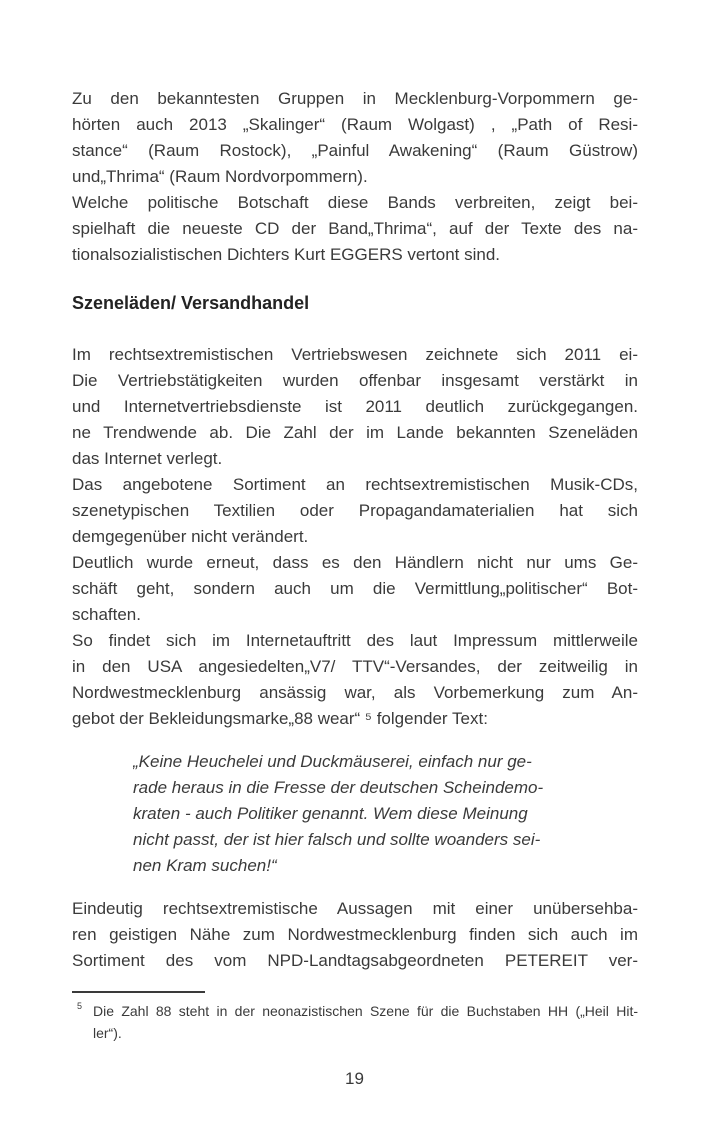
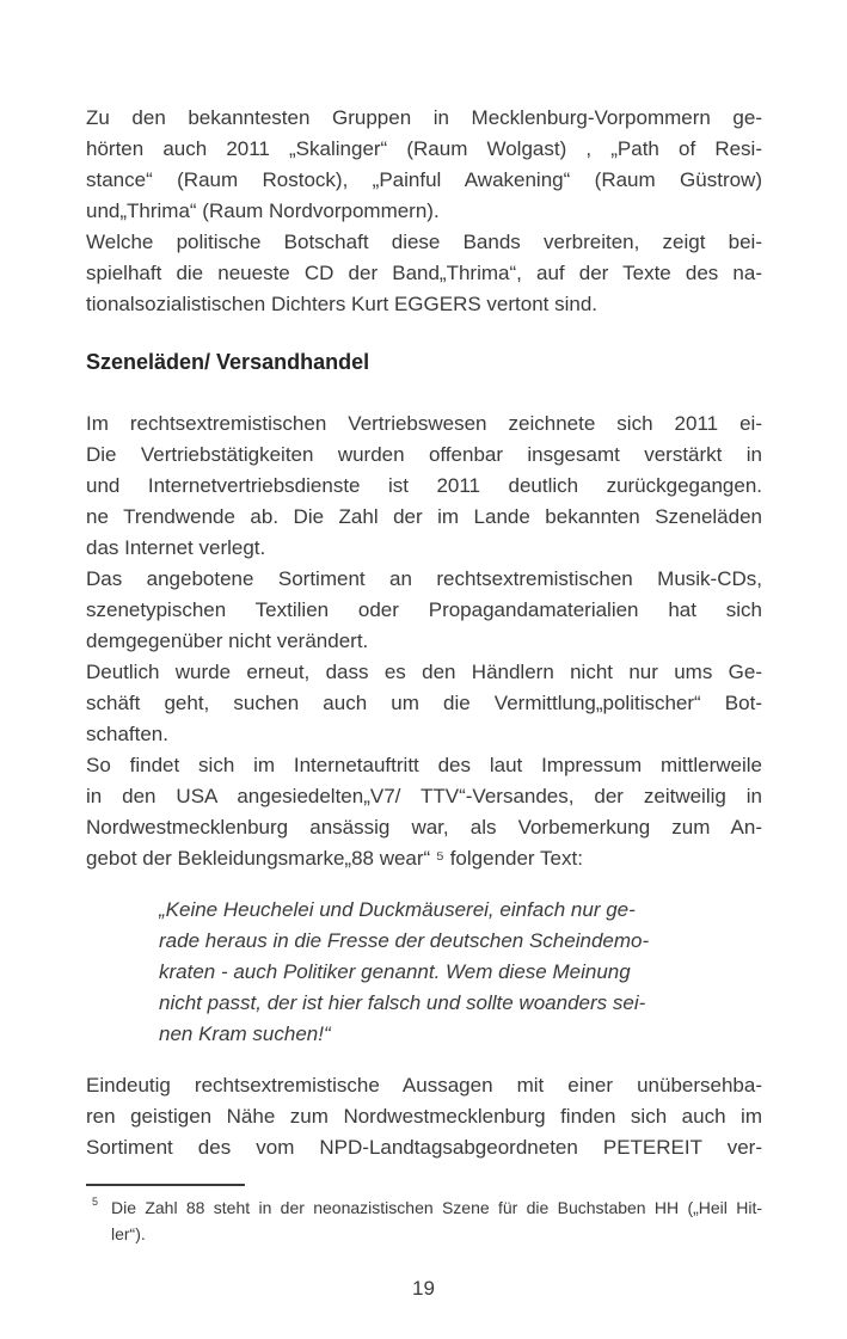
  Zu den bekanntesten Gruppen in Mecklenburg-Vorpommern ge-
- hörten auch 2013 „Skalinger“ (Raum Wolgast) , „Path of Resi-
+ hörten auch 2011 „Skalinger“ (Raum Wolgast) , „Path of Resi-
  stance“ (Raum Rostock), „Painful Awakening“ (Raum Güstrow)
  und„Thrima“ (Raum Nordvorpommern).
  Welche politische Botschaft diese Bands verbreiten, zeigt bei-
  spielhaft die neueste CD der Band„Thrima“, auf der Texte des na-
  tionalsozialistischen Dichters Kurt EGGERS vertont sind.
  Szeneläden/ Versandhandel
  Im rechtsextremistischen Vertriebswesen zeichnete sich 2011 ei-
  Die Vertriebstätigkeiten wurden offenbar insgesamt verstärkt in
  und Internetvertriebsdienste ist 2011 deutlich zurückgegangen.
  ne Trendwende ab. Die Zahl der im Lande bekannten Szeneläden
  das Internet verlegt.
  Das angebotene Sortiment an rechtsextremistischen Musik-CDs,
  szenetypischen Textilien oder Propagandamaterialien hat sich
  demgegenüber nicht verändert.
  Deutlich wurde erneut, dass es den Händlern nicht nur ums Ge-
- schäft geht, sondern auch um die Vermittlung„politischer“ Bot-
+ schäft geht, suchen auch um die Vermittlung„politischer“ Bot-
  schaften.
  So findet sich im Internetauftritt des laut Impressum mittlerweile
  in den USA angesiedelten„V7/ TTV“-Versandes, der zeitweilig in
  Nordwestmecklenburg ansässig war, als Vorbemerkung zum An-
  gebot der Bekleidungsmarke„88 wear“ ⁵ folgender Text:
  „Keine Heuchelei und Duckmäuserei, einfach nur ge-
  rade heraus in die Fresse der deutschen Scheindemo-
  kraten - auch Politiker genannt. Wem diese Meinung
  nicht passt, der ist hier falsch und sollte woanders sei-
  nen Kram suchen!“
  Eindeutig rechtsextremistische Aussagen mit einer unübersehba-
  ren geistigen Nähe zum Nordwestmecklenburg finden sich auch im
  Sortiment des vom NPD-Landtagsabgeordneten PETEREIT ver-
  5
  Die Zahl 88 steht in der neonazistischen Szene für die Buchstaben HH („Heil Hit-
  ler“).
  19
